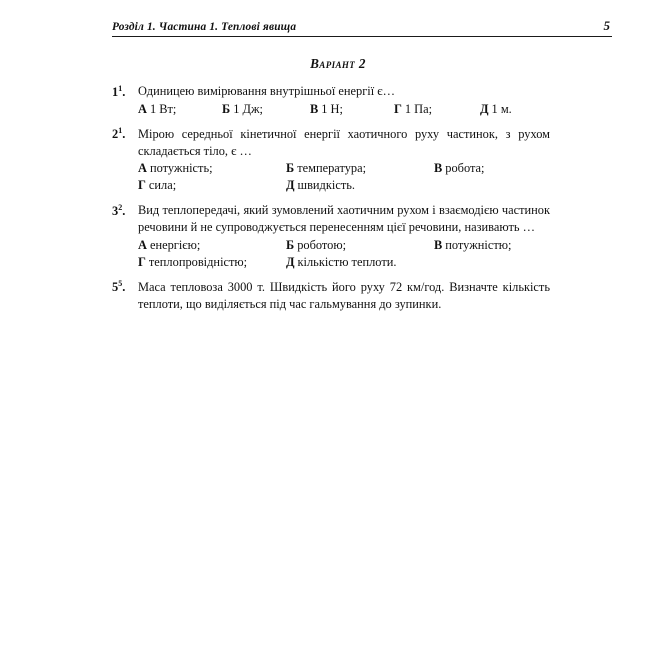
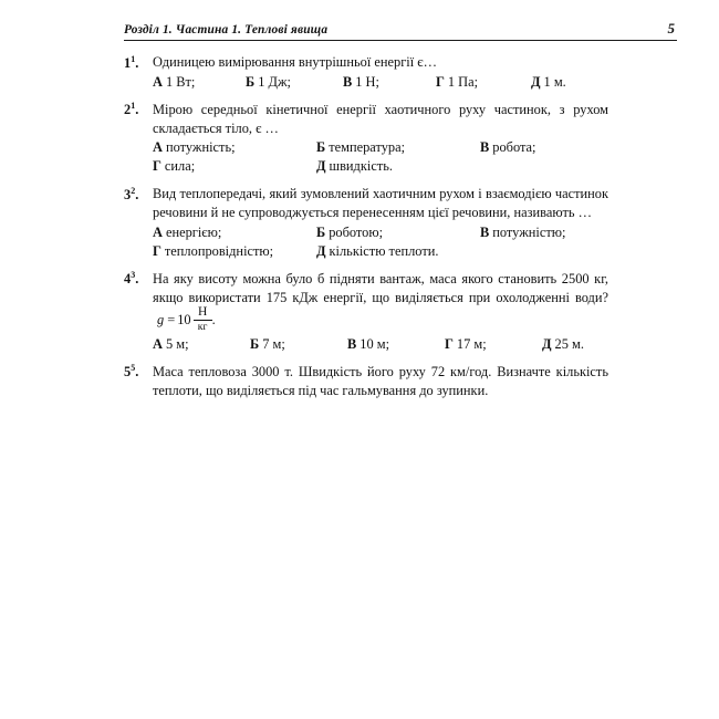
  Розділ 1. Частина 1. Теплові явища
  5
- Варіант 2
  11.
  Одиницею вимірювання внутрішньої енергії є…
  А 1 Вт;
  Б 1 Дж;
  В 1 Н;
  Г 1 Па;
  Д 1 м.
  21.
  Мірою середньої кінетичної енергії хаотичного руху частинок, з рухом складається тіло, є …
  А потужність;
  Б температура;
  В робота;
  Г сила;
  Д швидкість.
  32.
  Вид теплопередачі, який зумовлений хаотичним рухом і взаємодією частинок речовини й не супроводжується перенесенням цієї речовини, називають …
  А енергією;
  Б роботою;
  В потужністю;
  Г теплопровідністю;
  Д кількістю теплоти.
+ 43.
+ На яку висоту можна було б підняти вантаж, маса якого становить 2500 кг, якщо використати 175 кДж енергії, що виділяється при охолодженні води?
+ g
+ =
+ 10
+ Н
+ кг
+ .
+ А 5 м;
+ Б 7 м;
+ В 10 м;
+ Г 17 м;
+ Д 25 м.
  55.
  Маса тепловоза 3000 т. Швидкість його руху 72 км/год. Визначте кількість теплоти, що виділяється під час гальмування до зупинки.
